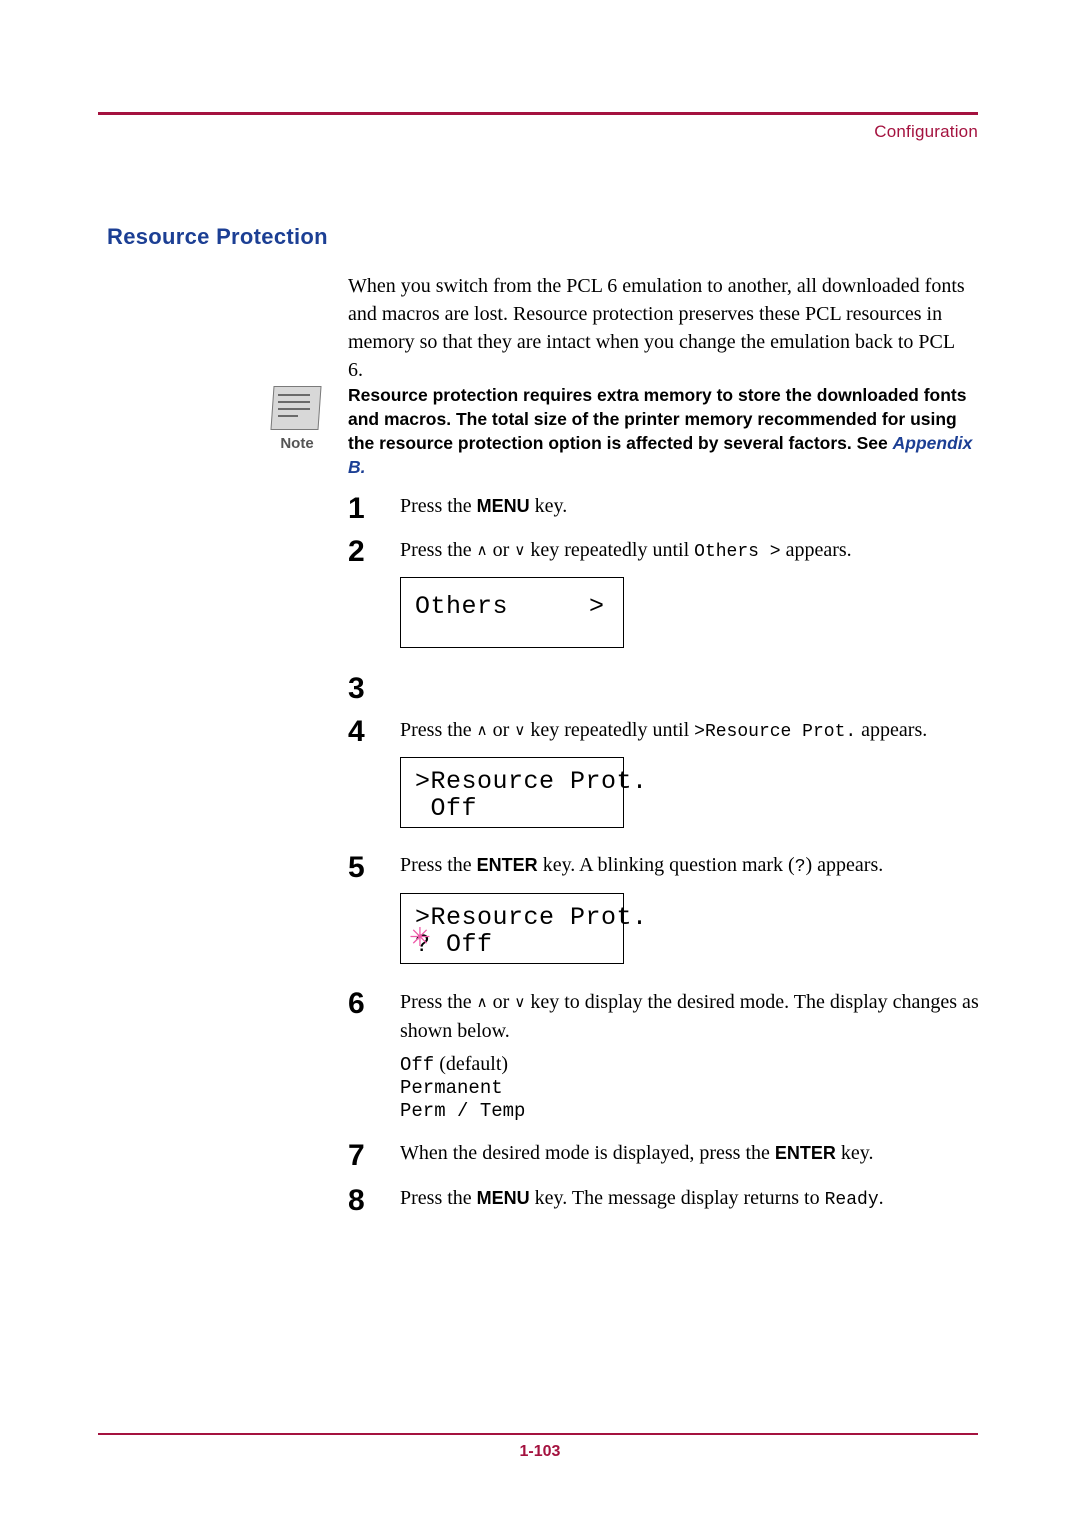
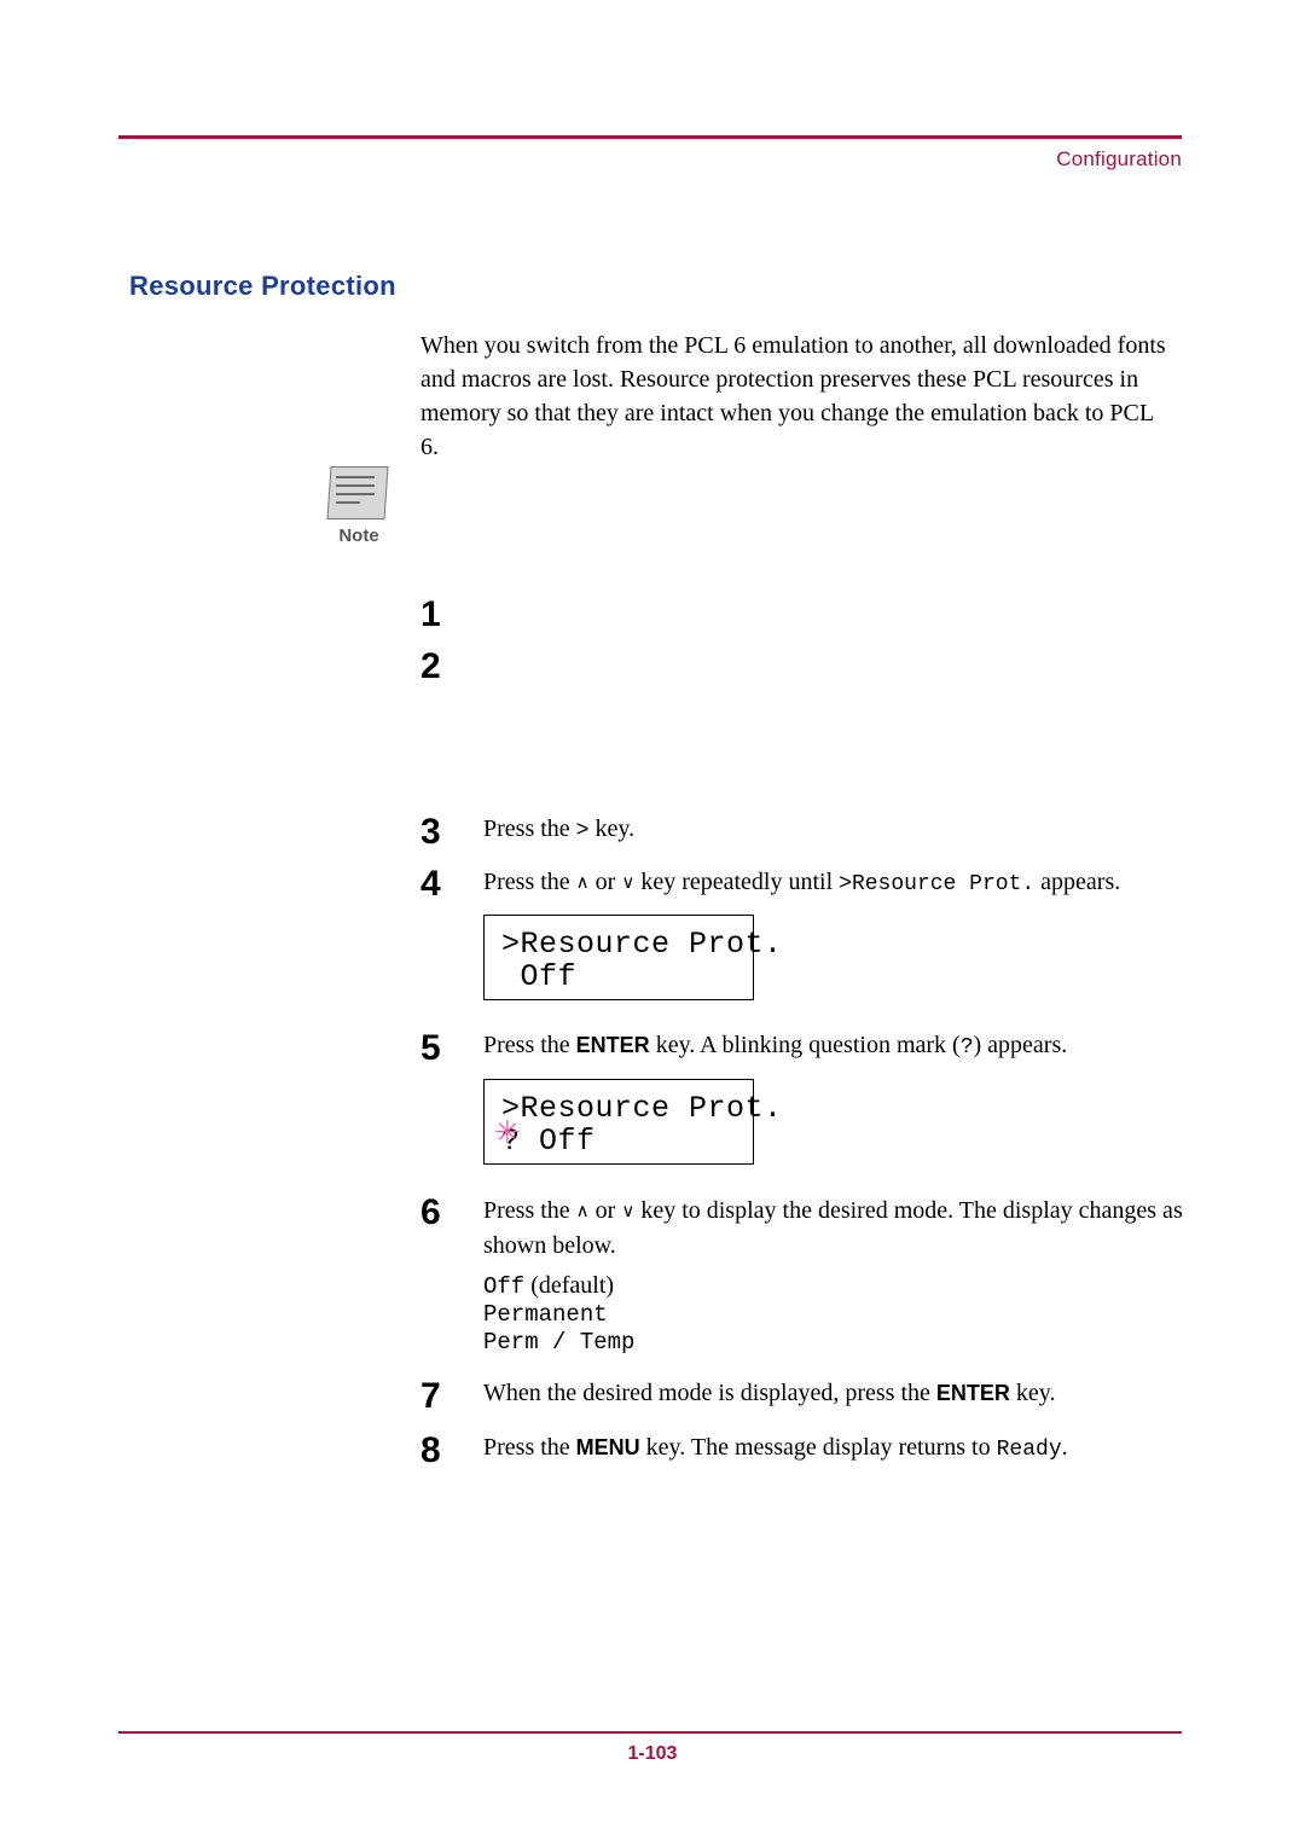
  Configuration
  Resource Protection
  When you switch from the PCL 6 emulation to another, all downloaded fonts and macros are lost. Resource protection preserves these PCL resources in memory so that they are intact when you change the emulation back to PCL 6.
  Note
- Resource protection requires extra memory to store the downloaded fonts and macros. The total size of the printer memory recommended for using the resource protection option is affected by several factors. See Appendix B.
  1
- Press the MENU key.
  2
- Press the ∧ or ∨ key repeatedly until Others > appears.
- Others
- >
  3
+ Press the > key.
  4
  Press the ∧ or ∨ key repeatedly until >Resource Prot. appears.
  >Resource Prot.
  Off
  5
  Press the ENTER key. A blinking question mark (?) appears.
  >Resource Prot.
  ? Off
  ✳
  6
  Press the ∧ or ∨ key to display the desired mode. The display changes as shown below.
  Off (default)
  Permanent
  Perm / Temp
  7
  When the desired mode is displayed, press the ENTER key.
  8
  Press the MENU key. The message display returns to Ready.
  1-103
